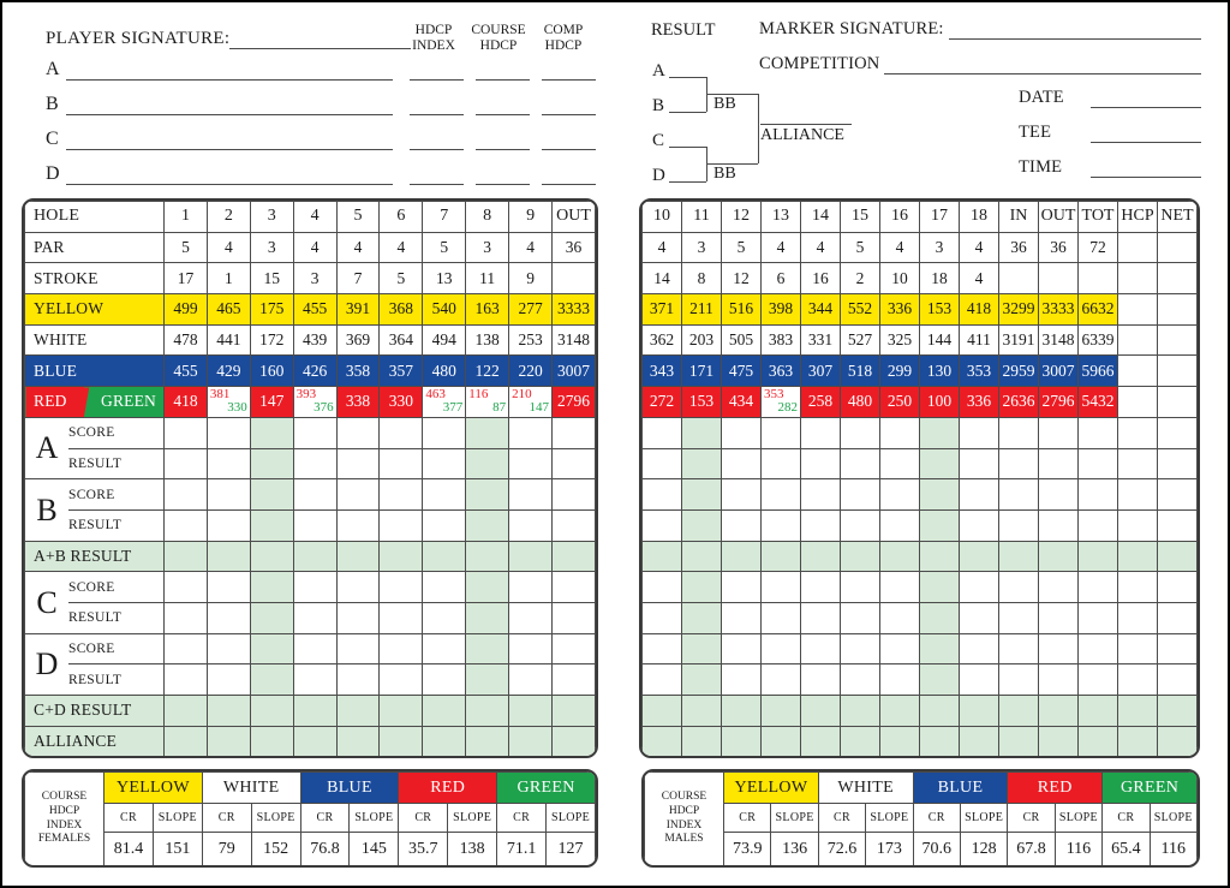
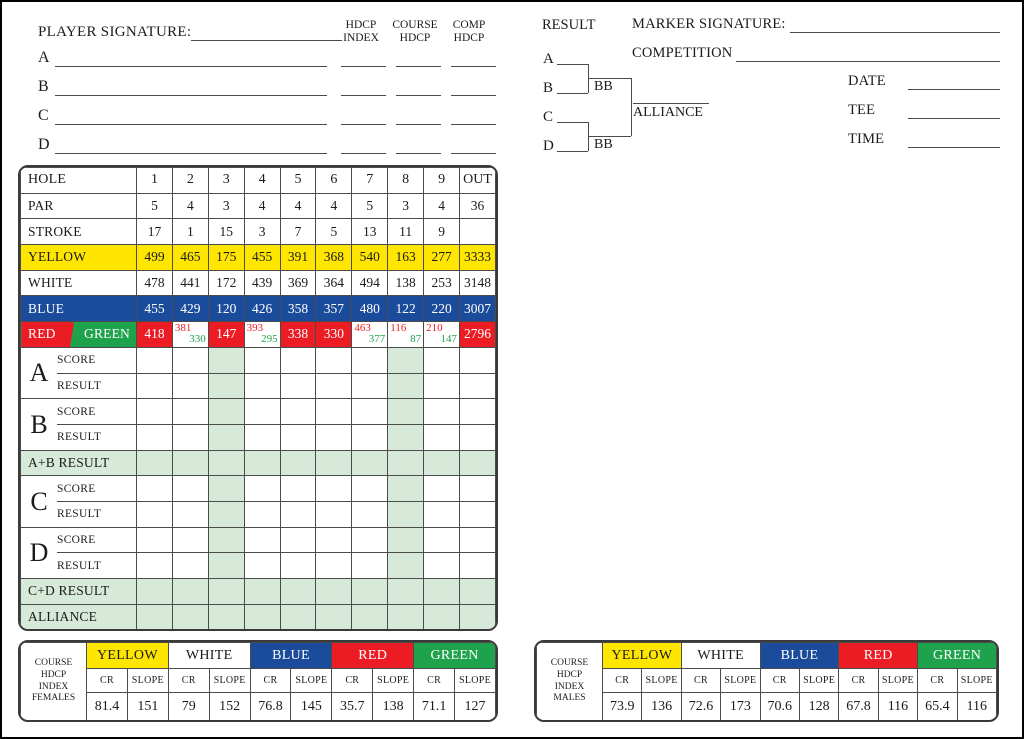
  PLAYER SIGNATURE:
  HDCP
  INDEX
  COURSE
  HDCP
  COMP
  HDCP
  A
  B
  C
  D
  RESULT
  A
  B
  C
  D
  BB
  BB
  ALLIANCE
  MARKER SIGNATURE:
  COMPETITION
  DATE
  TEE
  TIME
  HOLE	1	2	3	4	5	6	7	8	9	OUT
  PAR	5	4	3	4	4	4	5	3	4	36
  STROKE	17	1	15	3	7	5	13	11	9
  YELLOW	499	465	175	455	391	368	540	163	277	3333
  WHITE	478	441	172	439	369	364	494	138	253	3148
- BLUE	455	429	160	426	358	357	480	122	220	3007
+ BLUE	455	429	120	426	358	357	480	122	220	3007
- RED GREEN	418	381330	147	393376	338	330	463377	11687	210147	2796
+ RED GREEN	418	381330	147	393295	338	330	463377	11687	210147	2796
  A SCORERESULT
  B SCORERESULT
  A+B RESULT
  C SCORERESULT
  D SCORERESULT
  C+D RESULT
  ALLIANCE
- 10	11	12	13	14	15	16	17	18	IN	OUT	TOT	HCP	NET
- 4	3	5	4	4	5	4	3	4	36	36	72
- 14	8	12	6	16	2	10	18	4
- 371	211	516	398	344	552	336	153	418	3299	3333	6632
- 362	203	505	383	331	527	325	144	411	3191	3148	6339
- 343	171	475	363	307	518	299	130	353	2959	3007	5966
- 272	153	434	353282	258	480	250	100	336	2636	2796	5432
  COURSE HDCP INDEX FEMALES	YELLOW	WHITE	BLUE	RED	GREEN
  CR	SLOPE	CR	SLOPE	CR	SLOPE	CR	SLOPE	CR	SLOPE
  81.4	151	79	152	76.8	145	35.7	138	71.1	127
  COURSE HDCP INDEX MALES	YELLOW	WHITE	BLUE	RED	GREEN
  CR	SLOPE	CR	SLOPE	CR	SLOPE	CR	SLOPE	CR	SLOPE
  73.9	136	72.6	173	70.6	128	67.8	116	65.4	116
